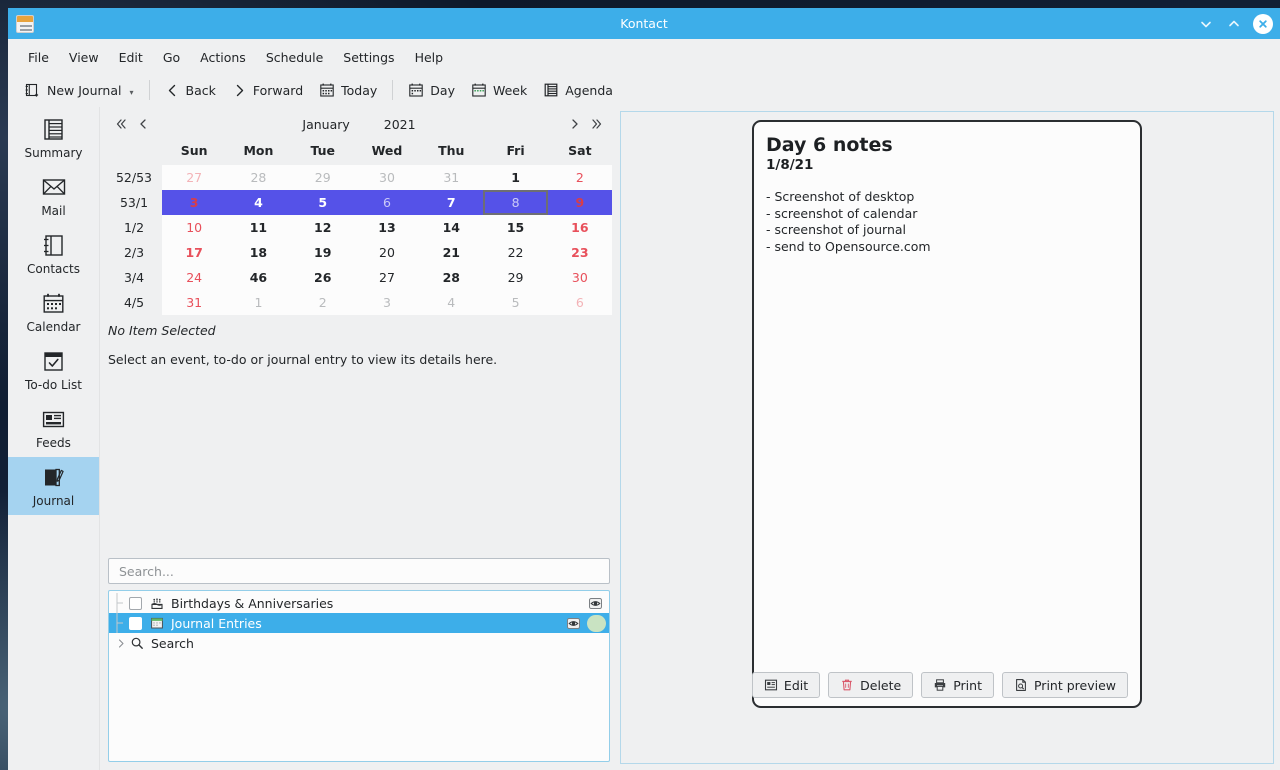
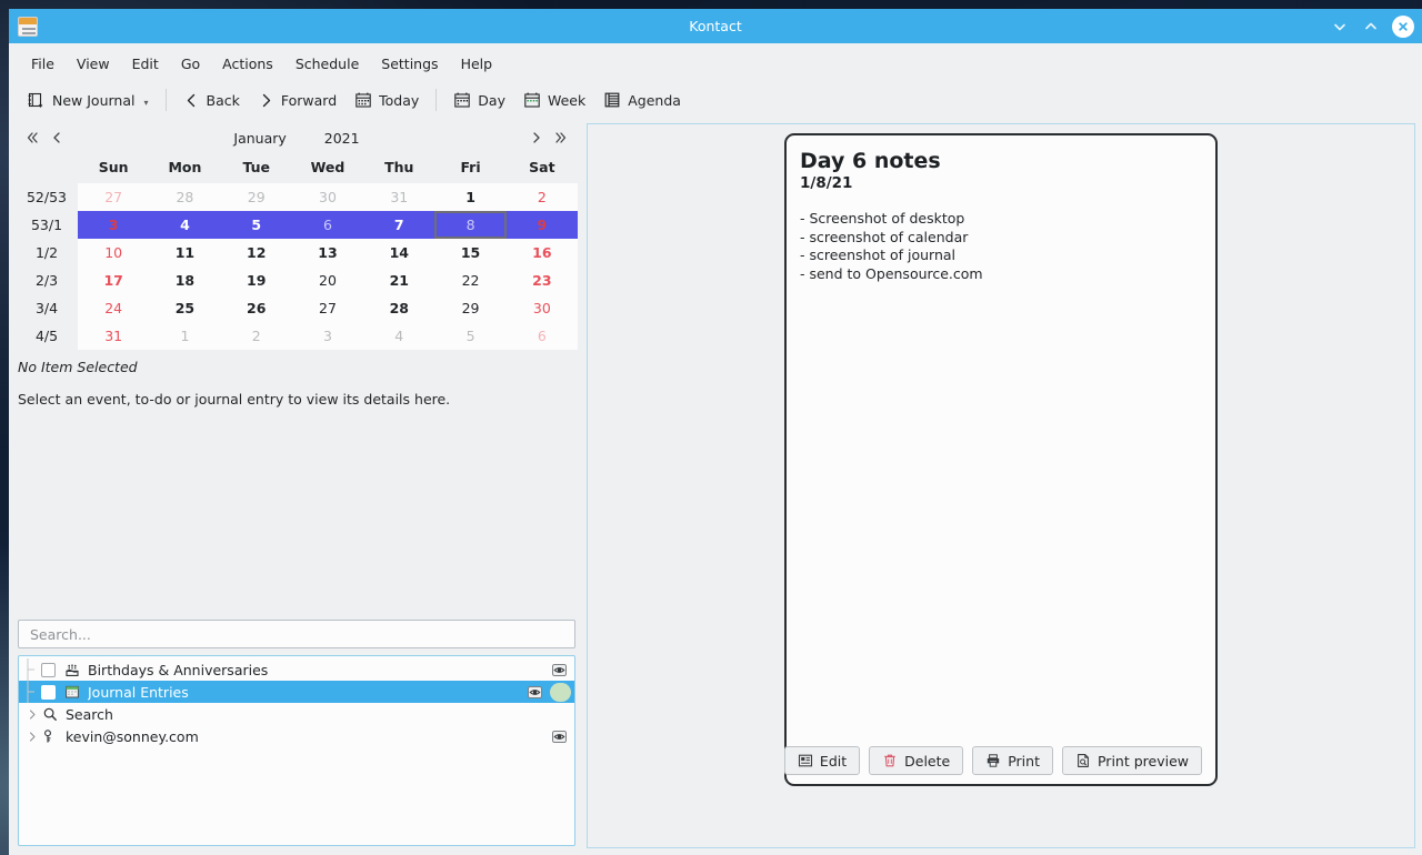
  Kontact
  File
  View
  Edit
  Go
  Actions
  Schedule
  Settings
  Help
  New Journal
  ▾
  Back
  Forward
  Today
  Day
  Week
  Agenda
- Summary
- Mail
- Contacts
- Calendar
- To-do List
- Feeds
- Journal
  January
  2021
  	Sun	Mon	Tue	Wed	Thu	Fri	Sat
  52/53	27	28	29	30	31	1	2
  53/1	3	4	5	6	7	8	9
  1/2	10	11	12	13	14	15	16
  2/3	17	18	19	20	21	22	23
- 3/4	24	46	26	27	28	29	30
+ 3/4	24	25	26	27	28	29	30
  4/5	31	1	2	3	4	5	6
  No Item Selected
  Select an event, to-do or journal entry to view its details here.
  Search...
  Birthdays & Anniversaries
  Journal Entries
  Search
+ kevin@sonney.com
  Day 6 notes
  1/8/21
  - Screenshot of desktop
  - screenshot of calendar
  - screenshot of journal
  - send to Opensource.com
  Edit
  Delete
  Print
  Print preview
